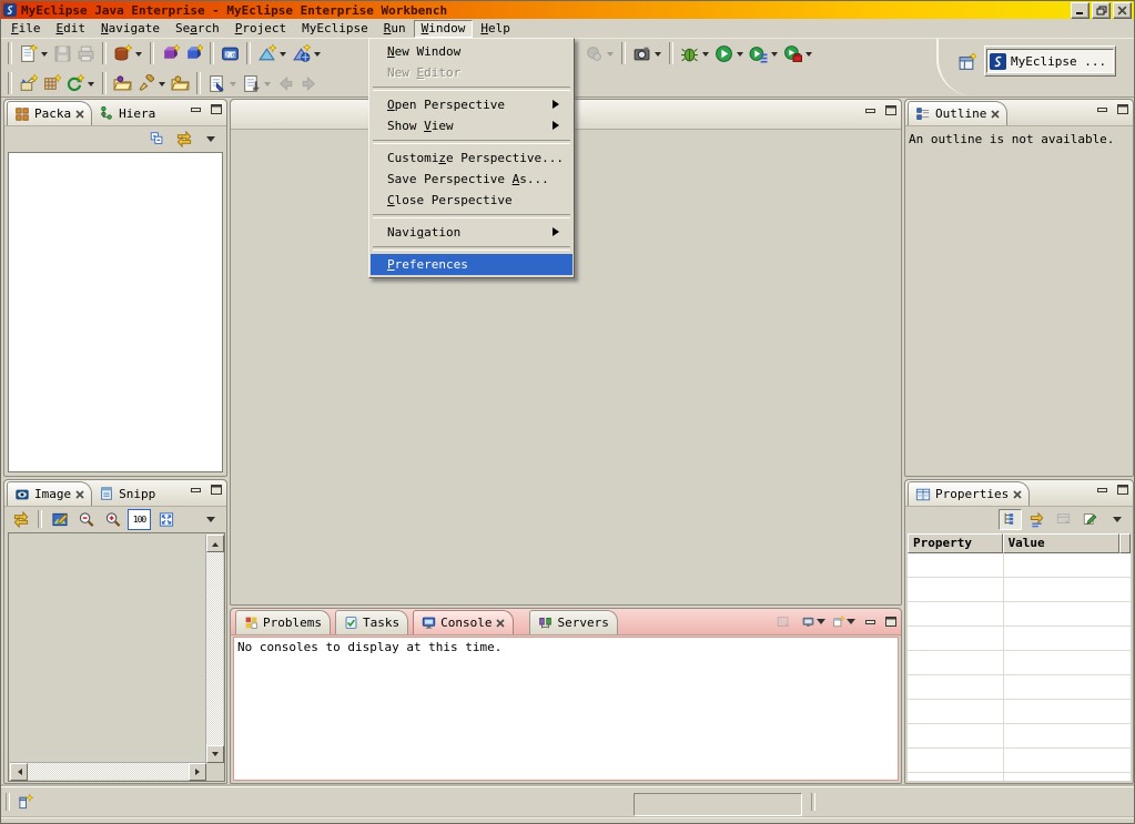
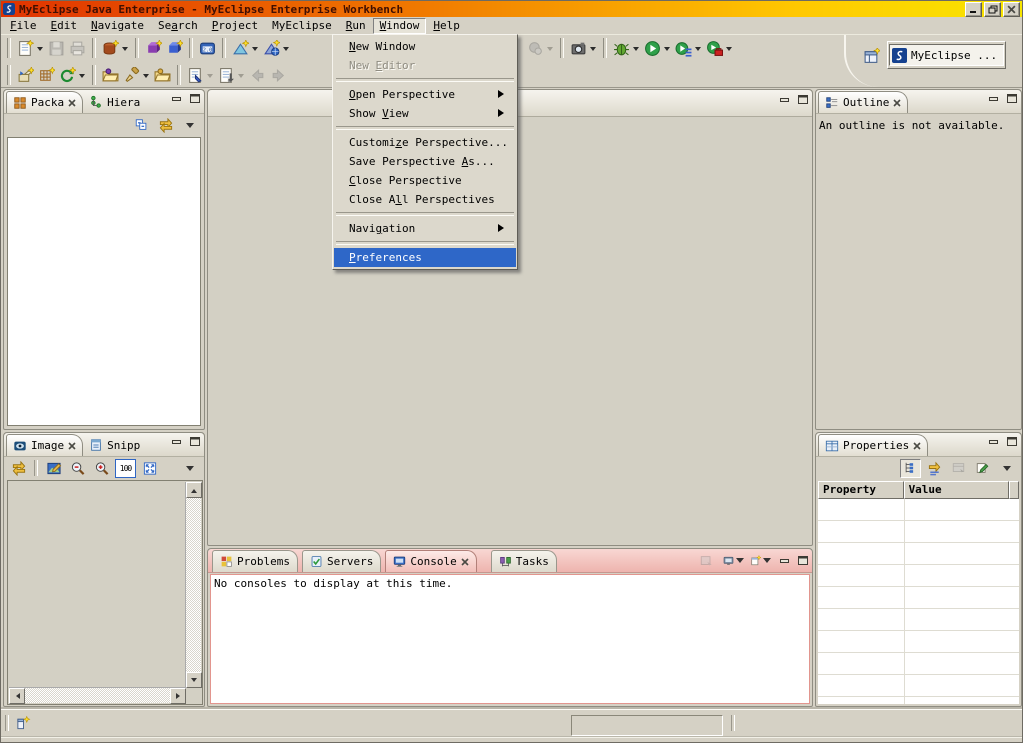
  MyEclipse Java Enterprise - MyEclipse Enterprise Workbench
  File
  Edit
  Navigate
  Search
  Project
  MyEclipse
  Run
  Window
  Help
  MyEclipse ...
  Packa
  Hiera
  Image
  Snipp
  100
  Problems
- Tasks
+ Servers
  Console
- Servers
+ Tasks
  No consoles to display at this time.
  Outline
  An outline is not available.
  Properties
  Property
  Value
  New Window
  New Editor
  Open Perspective
  Show View
  Customize Perspective...
  Save Perspective As...
  Close Perspective
+ Close All Perspectives
  Navigation
  Preferences
